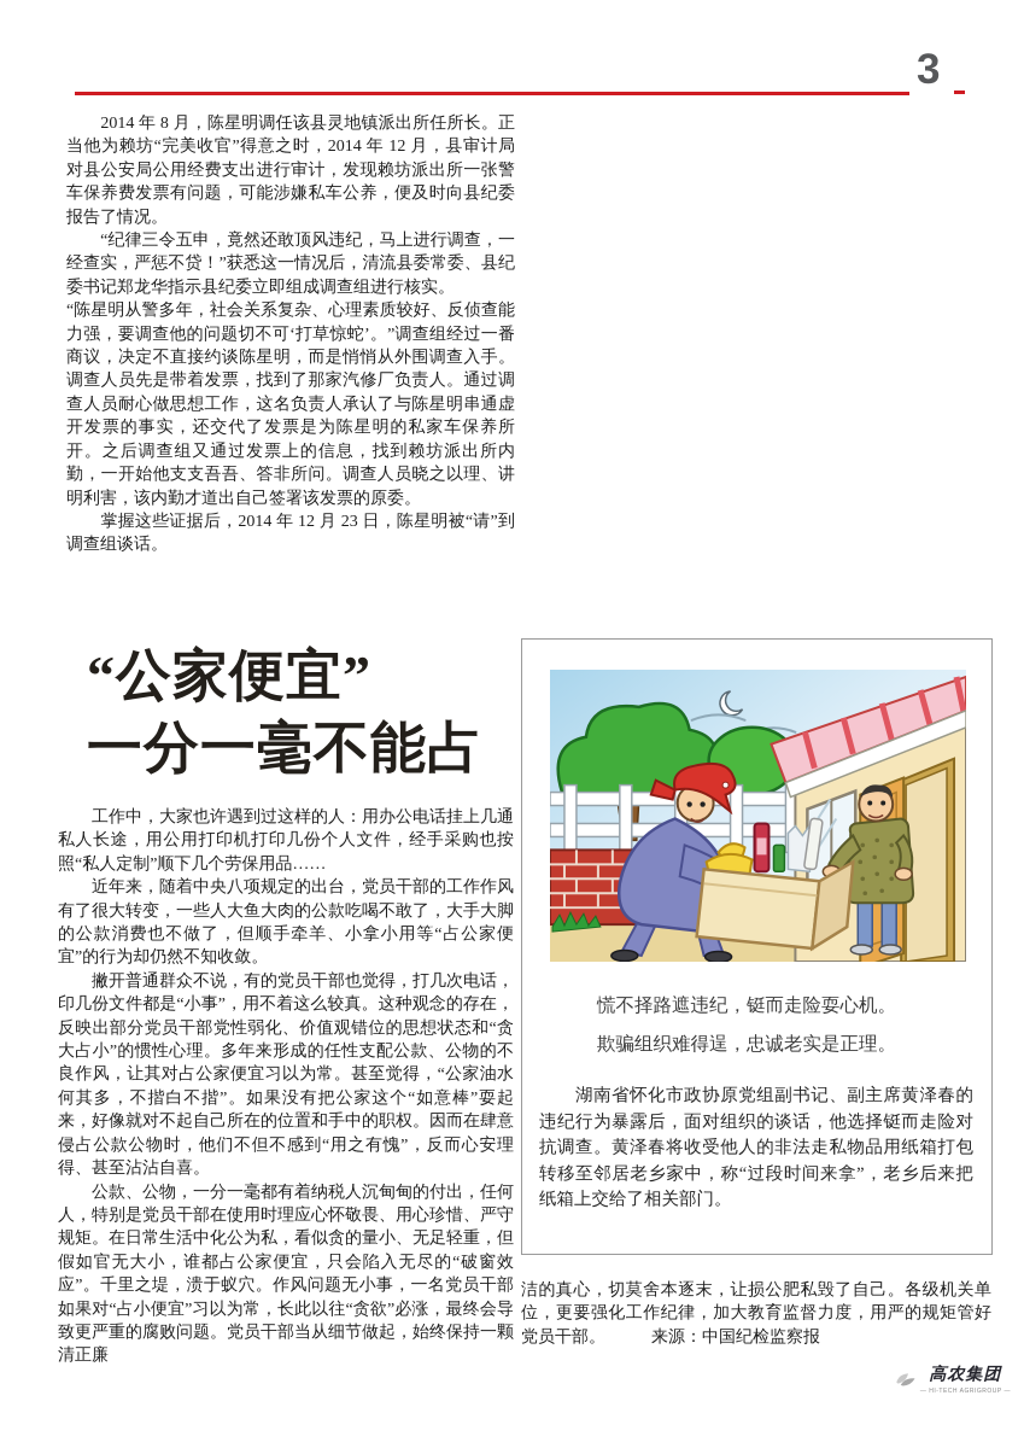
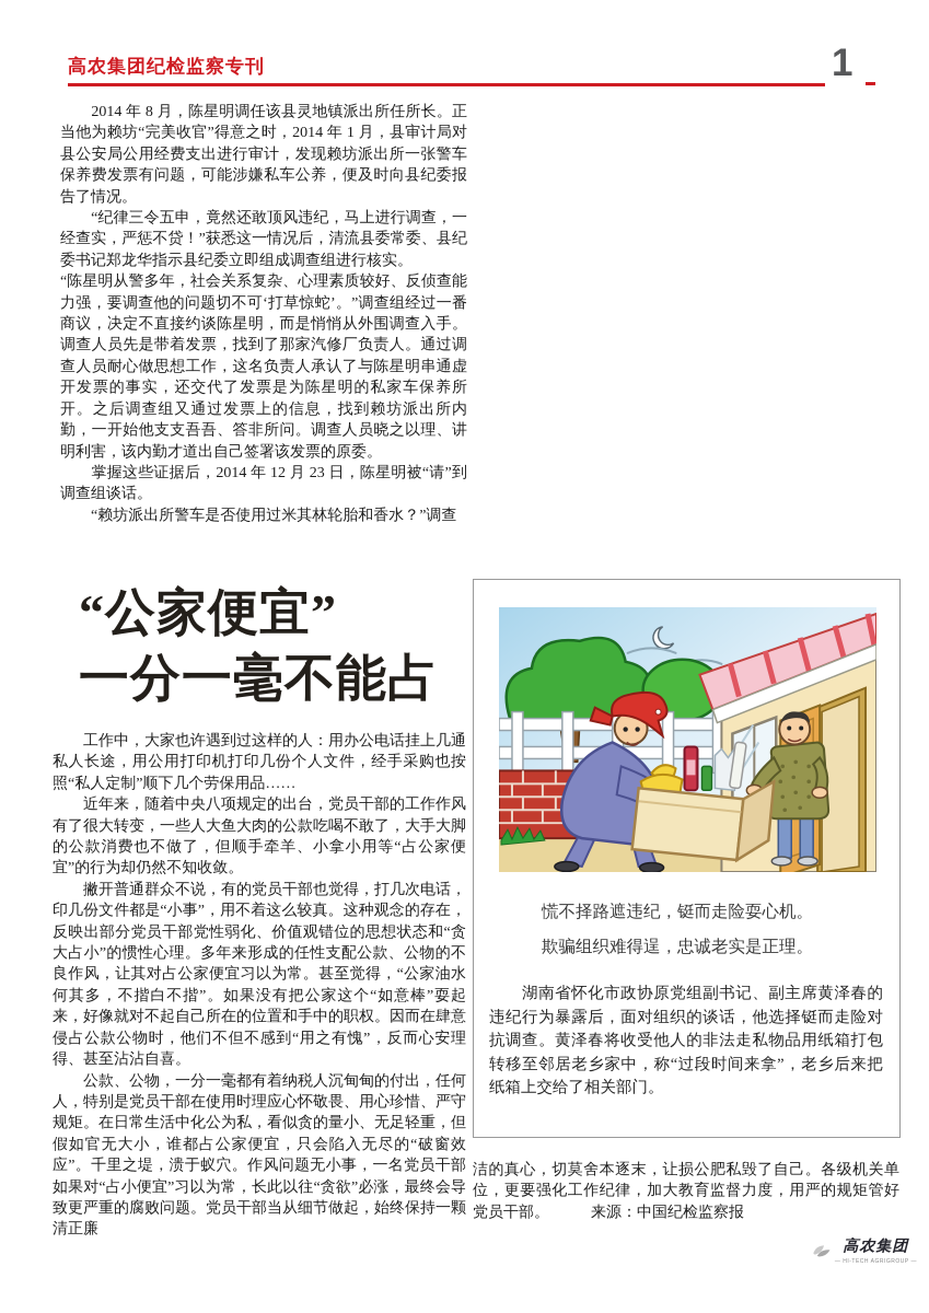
+ 高农集团纪检监察专刊
- 3
+ 1
- 2014 年 8 月，陈星明调任该县灵地镇派出所任所长。正当他为赖坊“完美收官”得意之时，2014 年 12 月，县审计局对县公安局公用经费支出进行审计，发现赖坊派出所一张警车保养费发票有问题，可能涉嫌私车公养，便及时向县纪委报告了情况。
+ 2014 年 8 月，陈星明调任该县灵地镇派出所任所长。正当他为赖坊“完美收官”得意之时，2014 年 1 月，县审计局对县公安局公用经费支出进行审计，发现赖坊派出所一张警车保养费发票有问题，可能涉嫌私车公养，便及时向县纪委报告了情况。
  “纪律三令五申，竟然还敢顶风违纪，马上进行调查，一经查实，严惩不贷！”获悉这一情况后，清流县委常委、县纪委书记郑龙华指示县纪委立即组成调查组进行核实。
  “陈星明从警多年，社会关系复杂、心理素质较好、反侦查能力强，要调查他的问题切不可‘打草惊蛇’。”调查组经过一番商议，决定不直接约谈陈星明，而是悄悄从外围调查入手。调查人员先是带着发票，找到了那家汽修厂负责人。通过调查人员耐心做思想工作，这名负责人承认了与陈星明串通虚开发票的事实，还交代了发票是为陈星明的私家车保养所开。之后调查组又通过发票上的信息，找到赖坊派出所内勤，一开始他支支吾吾、答非所问。调查人员晓之以理、讲明利害，该内勤才道出自己签署该发票的原委。
  掌握这些证据后，2014 年 12 月 23 日，陈星明被“请”到调查组谈话。
+ “赖坊派出所警车是否使用过米其林轮胎和香水？”调查
  “公家便宜”
  一分一毫不能占
  工作中，大家也许遇到过这样的人：用办公电话挂上几通私人长途，用公用打印机打印几份个人文件，经手采购也按照“私人定制”顺下几个劳保用品……
  近年来，随着中央八项规定的出台，党员干部的工作作风有了很大转变，一些人大鱼大肉的公款吃喝不敢了，大手大脚的公款消费也不做了，但顺手牵羊、小拿小用等“占公家便宜”的行为却仍然不知收敛。
  撇开普通群众不说，有的党员干部也觉得，打几次电话，印几份文件都是“小事”，用不着这么较真。这种观念的存在，反映出部分党员干部党性弱化、价值观错位的思想状态和“贪大占小”的惯性心理。多年来形成的任性支配公款、公物的不良作风，让其对占公家便宜习以为常。甚至觉得，“公家油水何其多，不揩白不揩”。如果没有把公家这个“如意棒”耍起来，好像就对不起自己所在的位置和手中的职权。因而在肆意侵占公款公物时，他们不但不感到“用之有愧”，反而心安理得、甚至沾沾自喜。
  公款、公物，一分一毫都有着纳税人沉甸甸的付出，任何人，特别是党员干部在使用时理应心怀敬畏、用心珍惜、严守规矩。在日常生活中化公为私，看似贪的量小、无足轻重，但假如官无大小，谁都占公家便宜，只会陷入无尽的“破窗效应”。千里之堤，溃于蚁穴。作风问题无小事，一名党员干部如果对“占小便宜”习以为常，长此以往“贪欲”必涨，最终会导致更严重的腐败问题。党员干部当从细节做起，始终保持一颗清正廉
  慌不择路遮违纪，铤而走险耍心机。
  欺骗组织难得逞，忠诚老实是正理。
  湖南省怀化市政协原党组副书记、副主席黄泽春的违纪行为暴露后，面对组织的谈话，他选择铤而走险对抗调查。黄泽春将收受他人的非法走私物品用纸箱打包转移至邻居老乡家中，称“过段时间来拿”，老乡后来把纸箱上交给了相关部门。
  洁的真心，切莫舍本逐末，让损公肥私毁了自己。各级机关单位，更要强化工作纪律，加大教育监督力度，用严的规矩管好党员干部。 来源：中国纪检监察报
  高农集团
